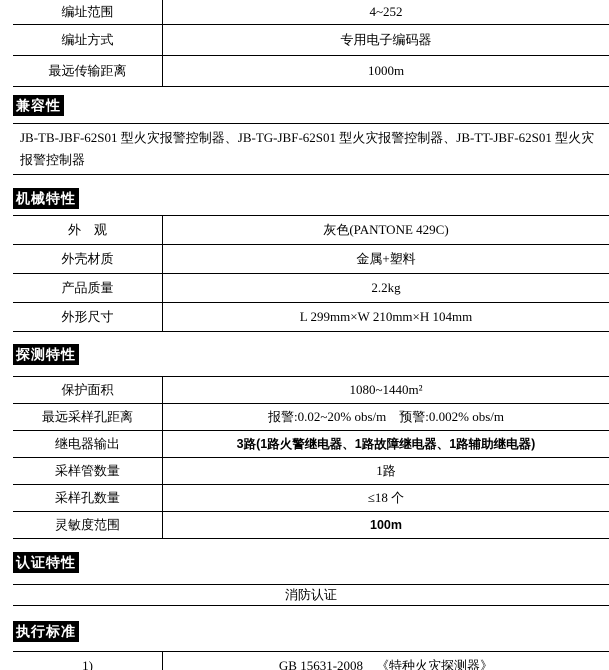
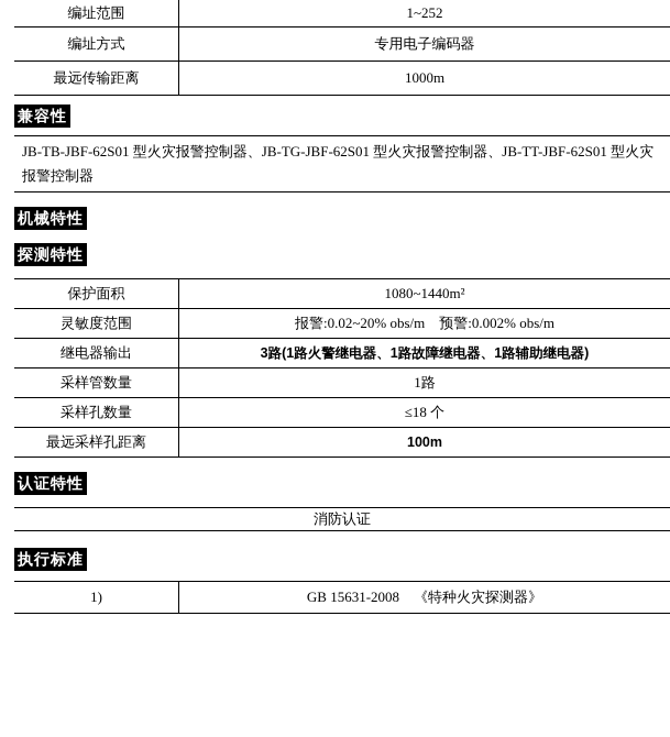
- 编址范围	4~252
+ 编址范围	1~252
  编址方式	专用电子编码器
  最远传输距离	1000m
  兼容性
  JB-TB-JBF-62S01 型火灾报警控制器、JB-TG-JBF-62S01 型火灾报警控制器、JB-TT-JBF-62S01 型火灾报警控制器
  机械特性
- 外 观	灰色(PANTONE 429C)
- 外壳材质	金属+塑料
- 产品质量	2.2kg
- 外形尺寸	L 299mm×W 210mm×H 104mm
  探测特性
  保护面积	1080~1440m²
- 最远采样孔距离	报警:0.02~20% obs/m 预警:0.002% obs/m
+ 灵敏度范围	报警:0.02~20% obs/m 预警:0.002% obs/m
  继电器输出	3路(1路火警继电器、1路故障继电器、1路辅助继电器)
  采样管数量	1路
  采样孔数量	≤18 个
- 灵敏度范围	100m
+ 最远采样孔距离	100m
  认证特性
  消防认证
  执行标准
  1)	GB 15631-2008 《特种火灾探测器》
